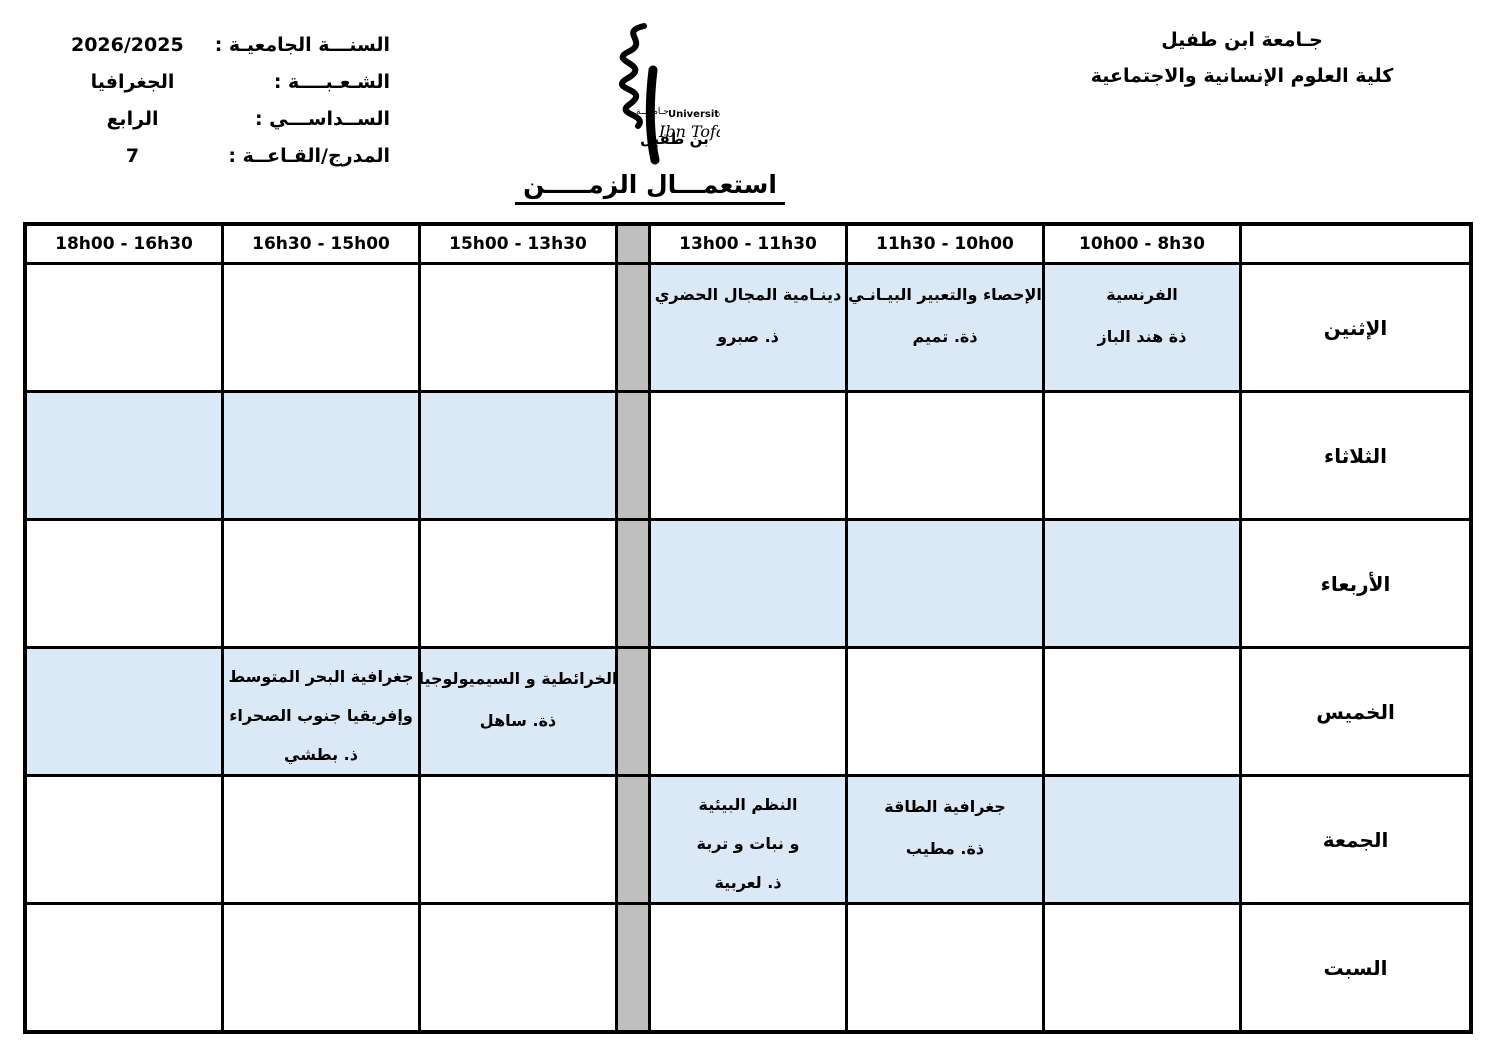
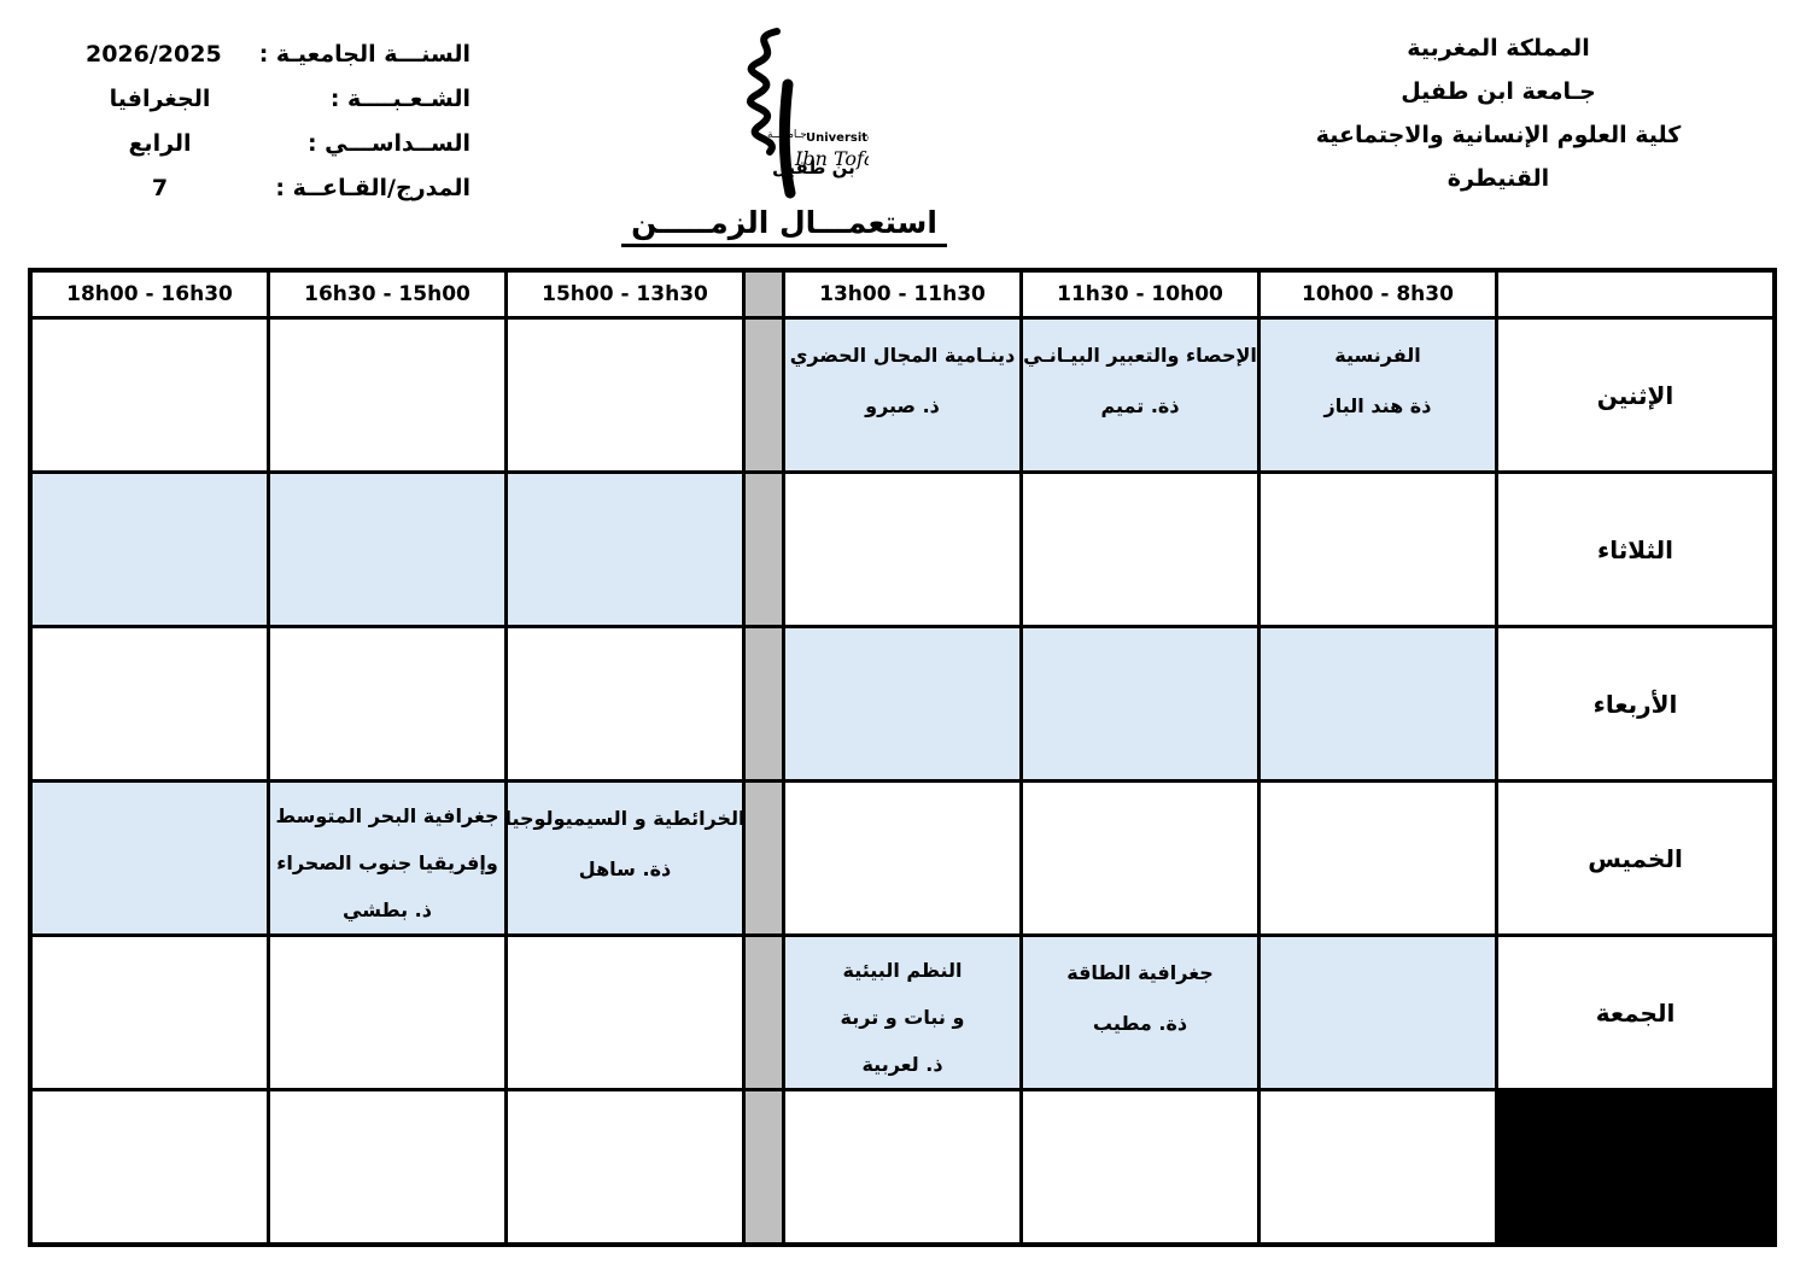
+ المملكة المغربية
  جـامعة ابن طفيل
  كلية العلوم الإنسانية والاجتماعية
+ القنيطرة
  السنـــة الجامعيـة :
  2026/2025
  الشـعـبــــة :
  الجغرافيا
  الســداســـي :
  الرابع
  المدرج/القـاعــة :
  7
  Universit
  جـامــة
  بن طفيل
  استعمـــال الزمـــــن
  18h00 - 16h30
  16h30 - 15h00
  15h00 - 13h30
  13h00 - 11h30
  11h30 - 10h00
  10h00 - 8h30
  دينـامية المجال الحضري
  ذ. صبرو
  الإحصاء والتعبير البيـانـي
  ذة. تميم
  الفرنسية
  ذة هند الباز
  الإثنين
  الثلاثاء
  الأربعاء
  جغرافية البحر المتوسط
  وإفريقيا جنوب الصحراء
  ذ. بطشي
  الخرائطية و السيميولوجيا
  ذة. ساهل
  الخميس
  النظم البيئية
  و نبات و تربة
  ذ. لعربية
  جغرافية الطاقة
  ذة. مطيب
  الجمعة
- السبت
